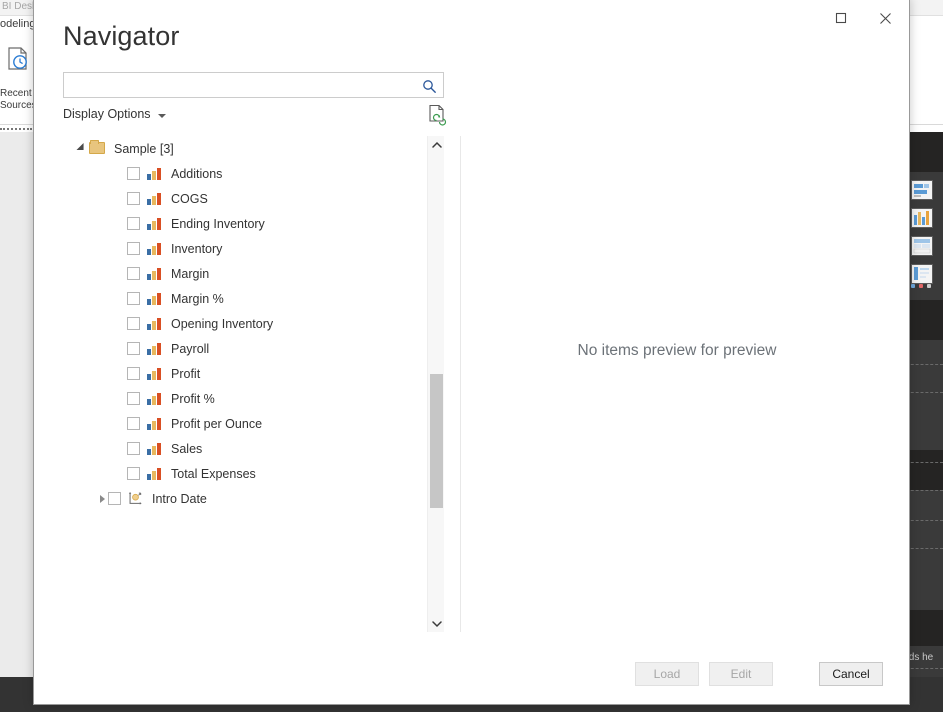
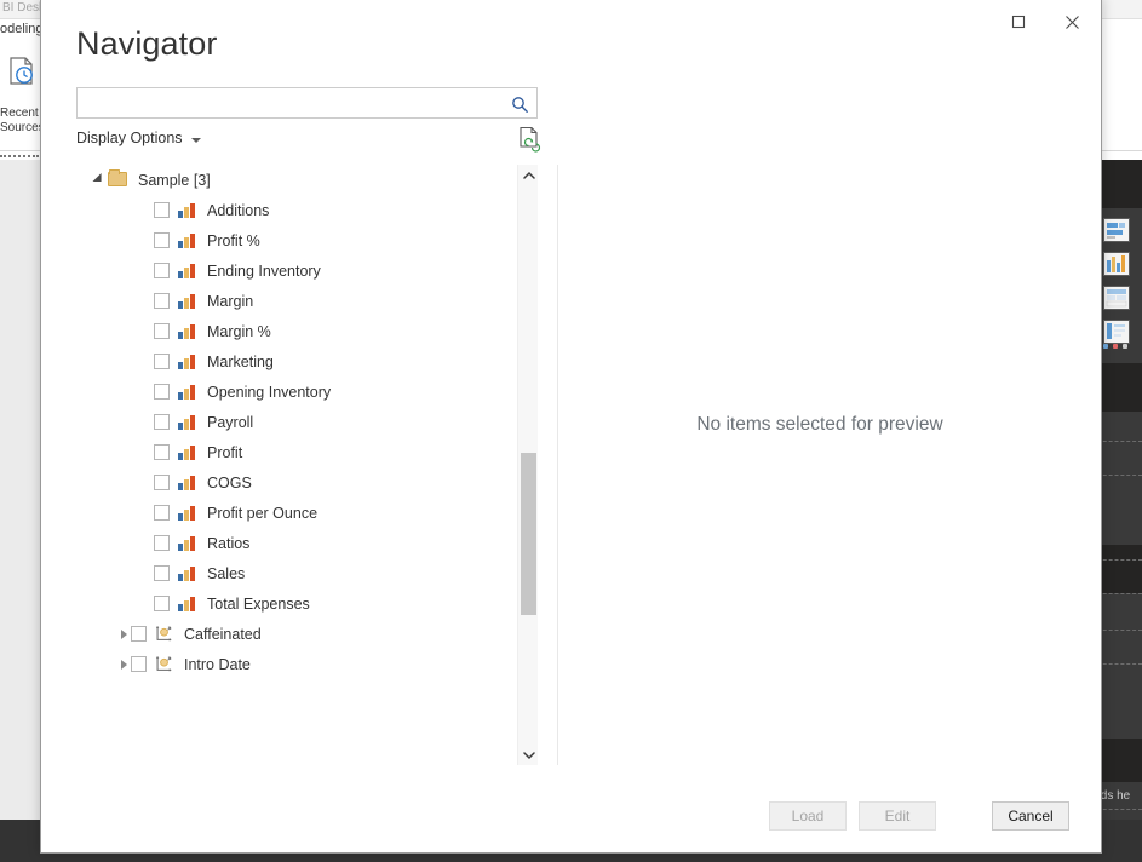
  odelin
  Recent
  Source
  Navigator
  Display Options
  Sample [3]
  Additions
- COGS
+ Profit %
  Ending Inventory
- Inventory
  Margin
  Margin %
+ Marketing
  Opening Inventory
  Payroll
  Profit
- Profit %
+ COGS
  Profit per Ounce
+ Ratios
  Sales
  Total Expenses
+ Caffeinated
  Intro Date
- No items preview for preview
+ No items selected for preview
  Load
  Edit
  Cancel
